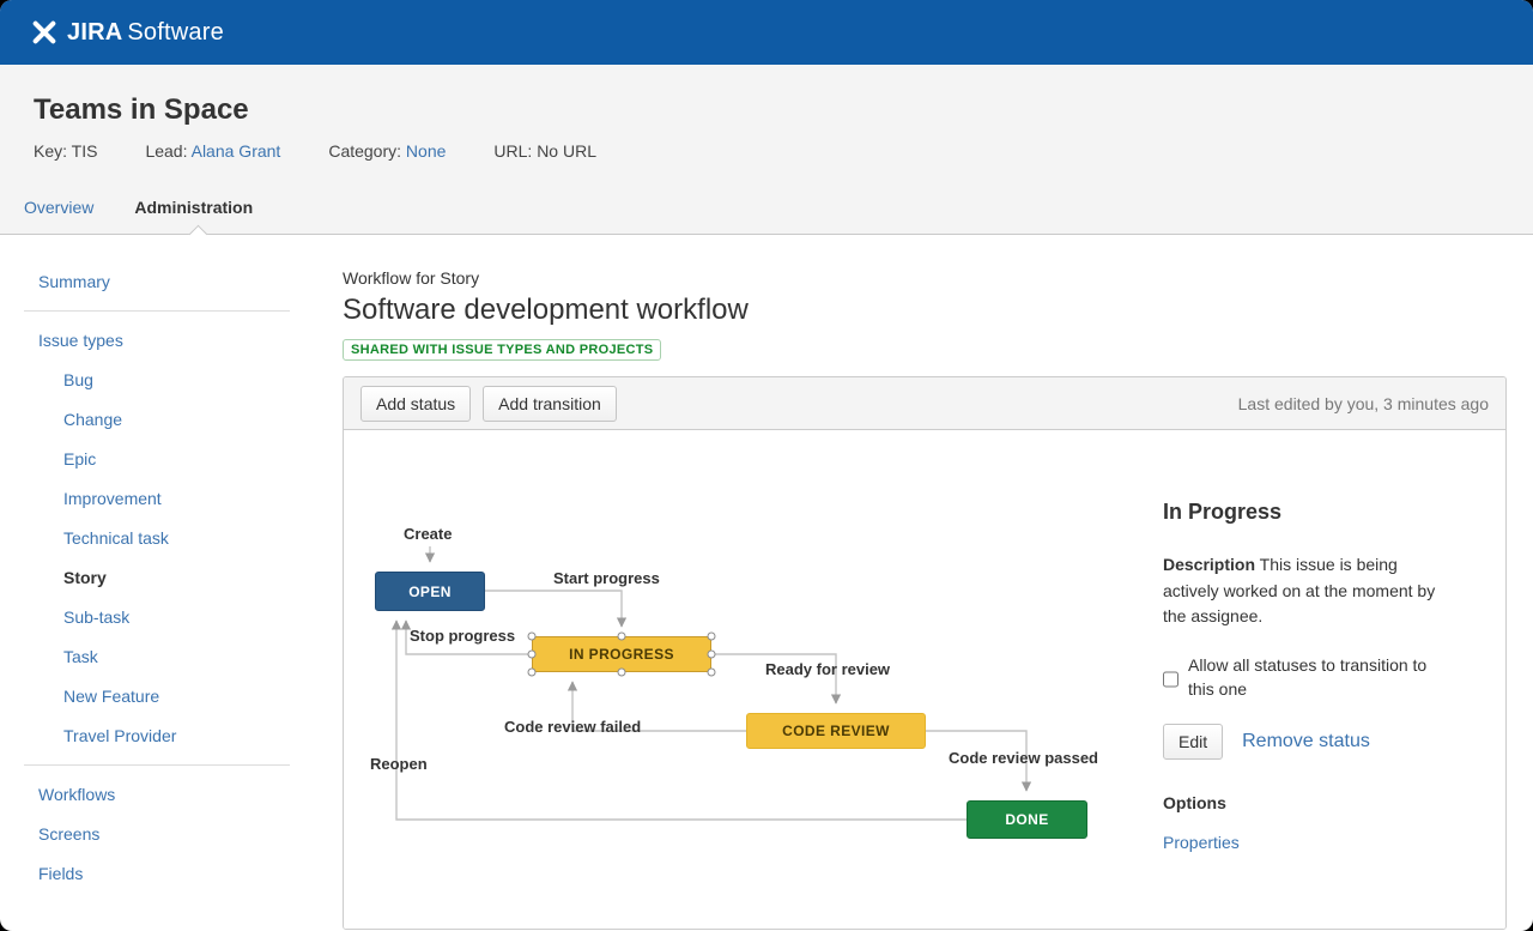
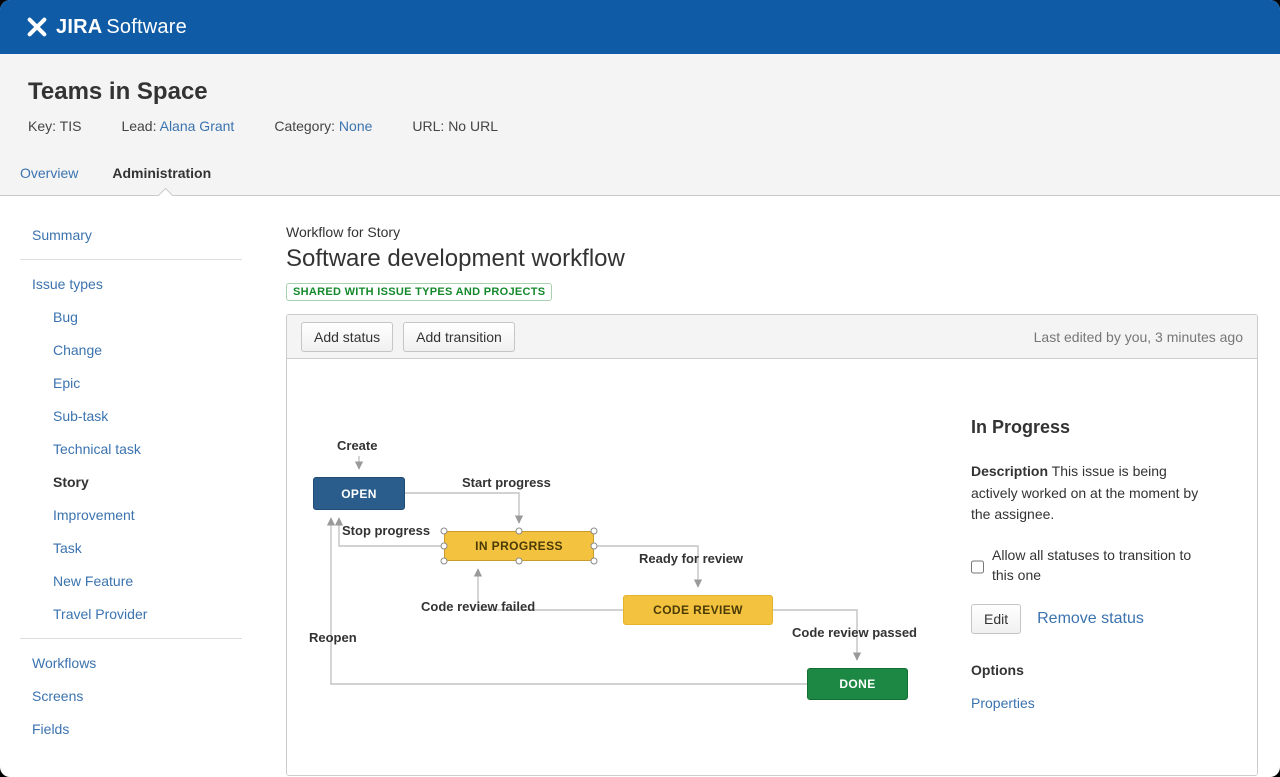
  JIRA Software
  Teams in Space
  Key: TIS
  Lead: Alana Grant
  Category: None
  URL: No URL
  Overview
  Administration
  Summary
  Issue types
  Bug
  Change
  Epic
- Improvement
+ Sub-task
  Technical task
  Story
- Sub-task
+ Improvement
  Task
  New Feature
  Travel Provider
  Workflows
  Screens
  Fields
  Workflow for Story
  Software development workflow
  SHARED WITH ISSUE TYPES AND PROJECTS
  Add status
  Add transition
  Last edited by you, 3 minutes ago
  Create
  Start progress
  Stop progress
  Ready for review
  Code review failed
  Code review passed
  Reopen
  OPEN
  IN PROGRESS
  CODE REVIEW
  DONE
  In Progress
  Description This issue is being actively worked on at the moment by the assignee.
  Allow all statuses to transition to this one
  Edit
  Remove status
  Options
  Properties
